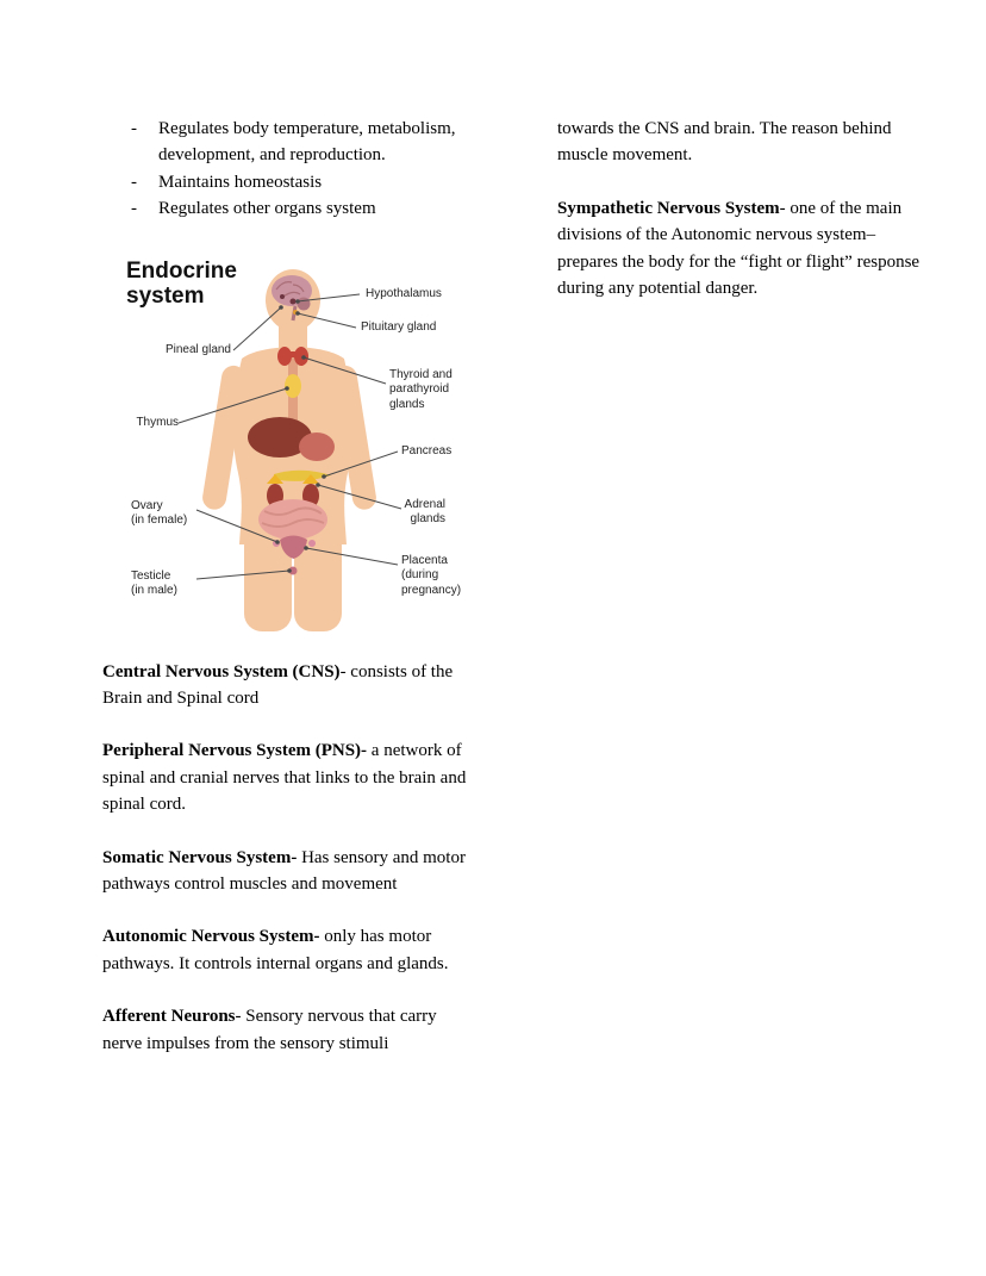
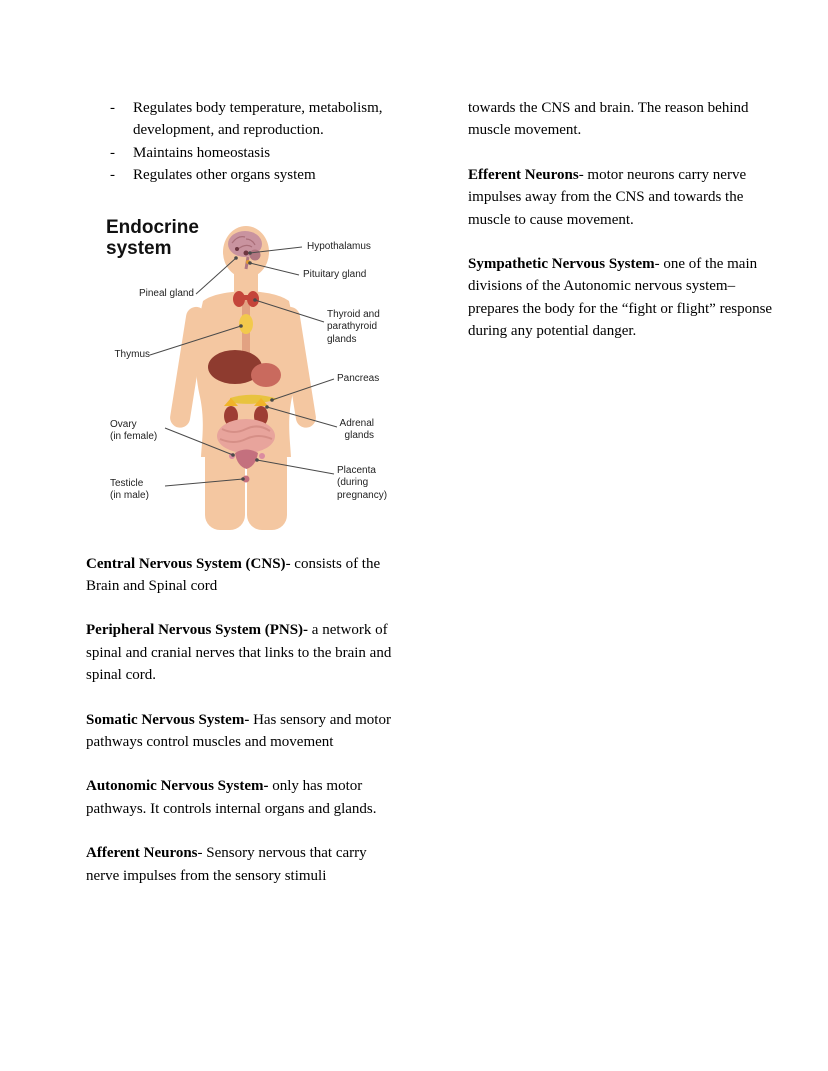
  -
  Regulates body temperature, metabolism, development, and reproduction.
  -
  Maintains homeostasis
  -
  Regulates other organs system
  Endocrine
  system
  Hypothalamus
  Pituitary gland
  Pineal gland
  Thyroid and
  parathyroid
  glands
  Thymus
  Pancreas
  Adrenal
  glands
  Ovary
  (in female)
  Placenta
  (during
  pregnancy)
  Testicle
  (in male)
  Central Nervous System (CNS)- consists of the Brain and Spinal cord
  Peripheral Nervous System (PNS)- a network of spinal and cranial nerves that links to the brain and spinal cord.
  Somatic Nervous System- Has sensory and motor pathways control muscles and movement
  Autonomic Nervous System- only has motor pathways. It controls internal organs and glands.
  Afferent Neurons- Sensory nervous that carry nerve impulses from the sensory stimuli
  towards the CNS and brain. The reason behind muscle movement.
+ Efferent Neurons- motor neurons carry nerve impulses away from the CNS and towards the muscle to cause movement.
  Sympathetic Nervous System- one of the main divisions of the Autonomic nervous system– prepares the body for the “fight or flight” response during any potential danger.
